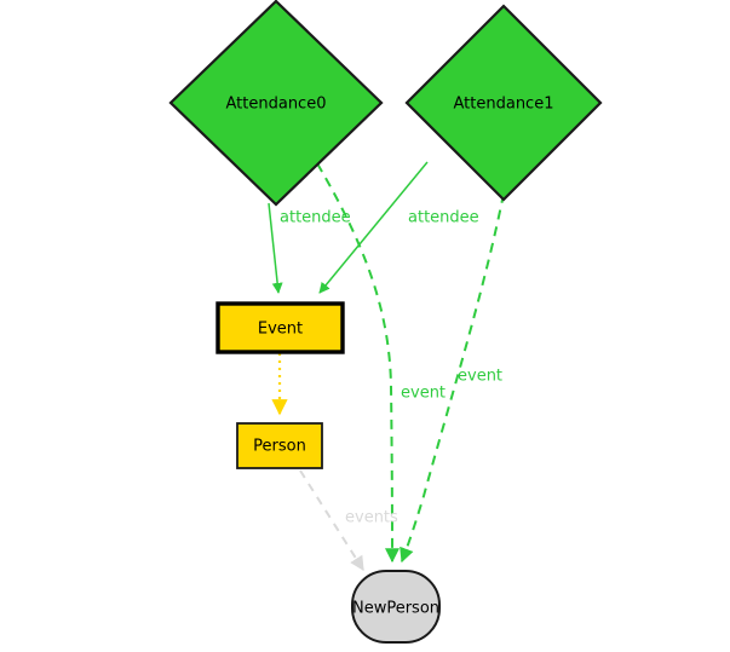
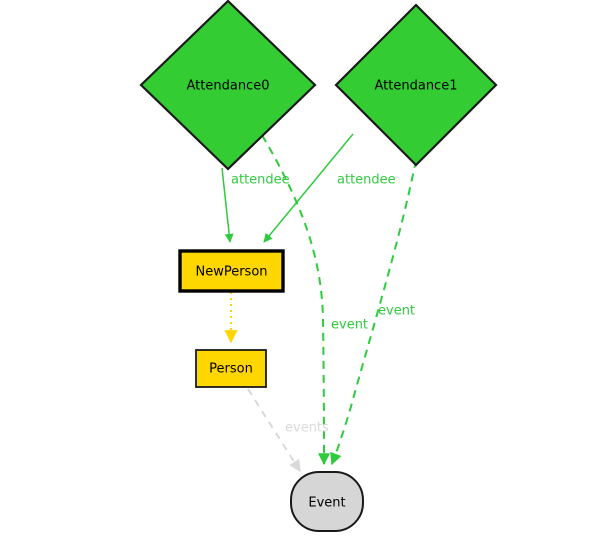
  attendee
  attendee
  event
  event
  events
  Attendance0
  Attendance1
- Event
+ NewPerson
  Person
- NewPerson
+ Event
